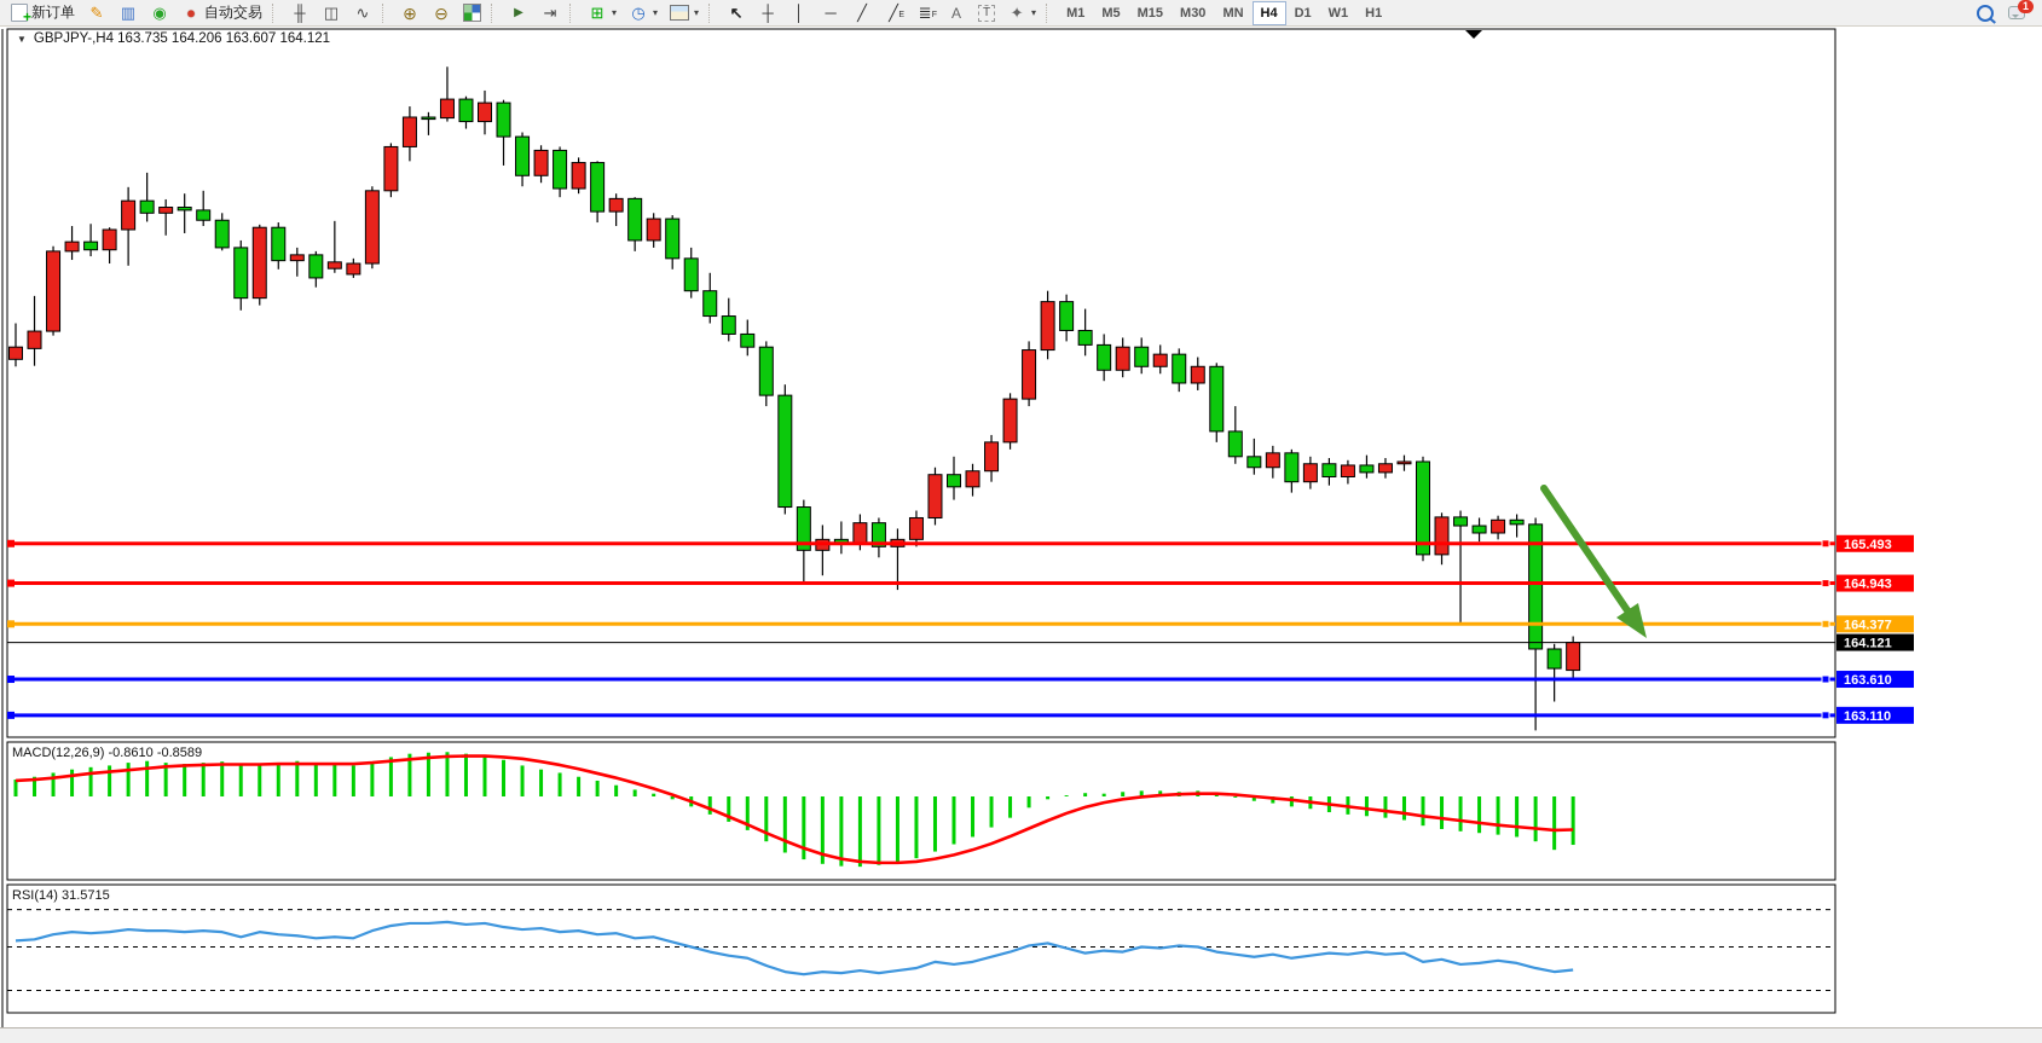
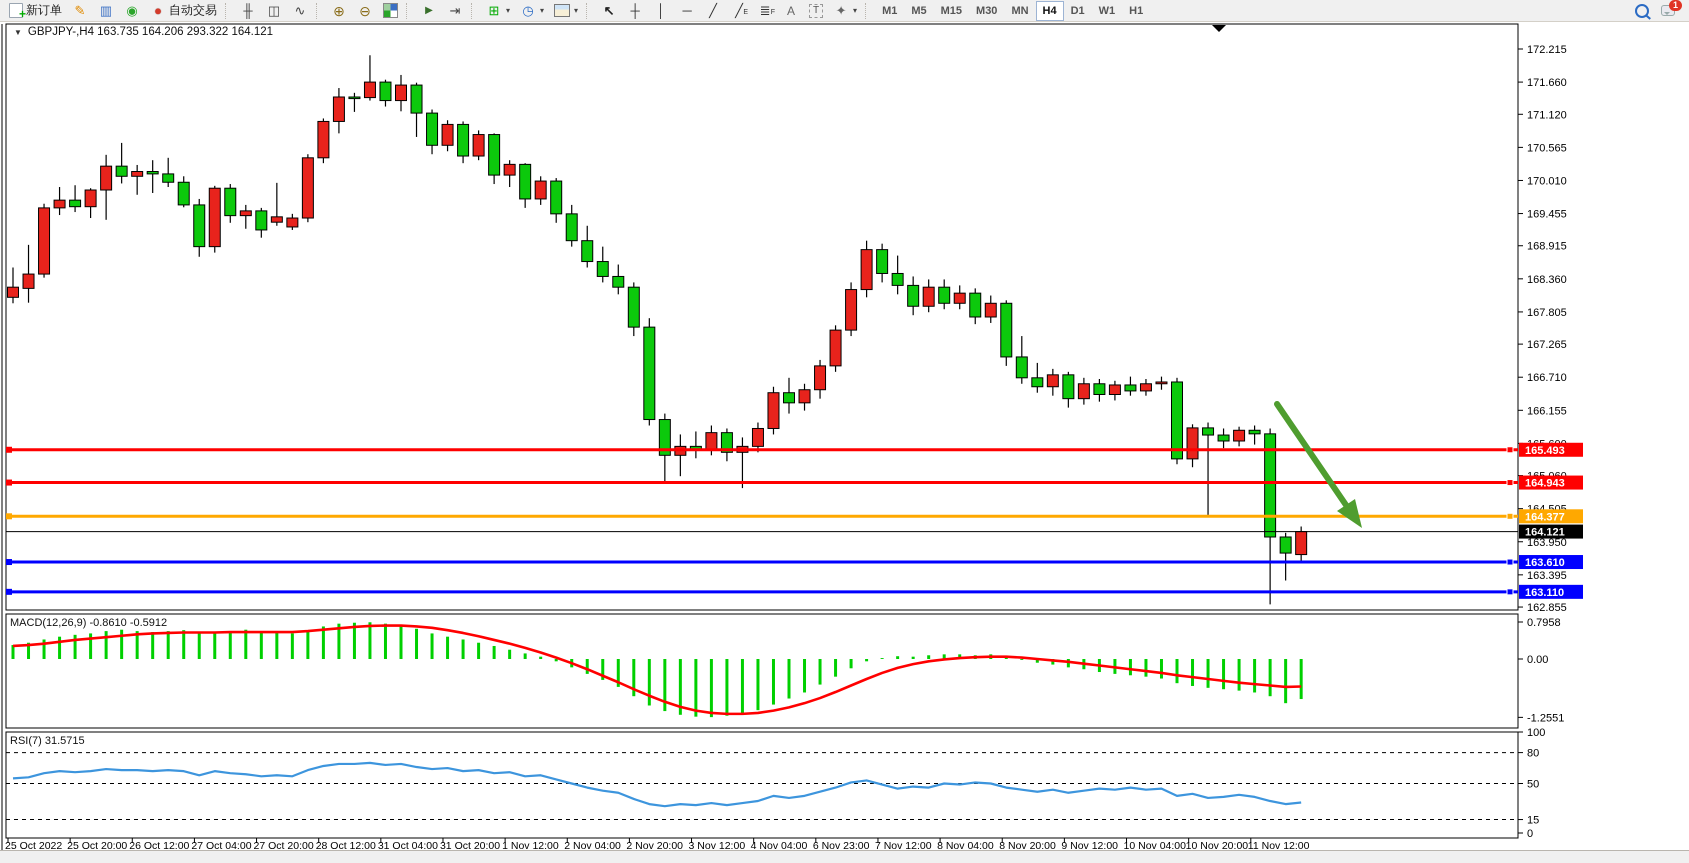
+ 172.215
+ 171.660
+ 171.120
+ 170.565
+ 170.010
+ 169.455
+ 168.915
+ 168.360
+ 167.805
+ 167.265
+ 166.710
+ 166.155
+ 163.950
+ 163.395
+ 162.855
+ 0.7958
+ 0.00
+ -1.2551
+ 100
+ 80
+ 50
+ 15
+ 0
+ 25 Oct 2022
+ 25 Oct 20:00
+ 26 Oct 12:00
+ 27 Oct 04:00
+ 27 Oct 20:00
+ 28 Oct 12:00
+ 31 Oct 04:00
+ 31 Oct 20:00
+ 1 Nov 12:00
+ 2 Nov 04:00
+ 2 Nov 20:00
+ 3 Nov 12:00
+ 4 Nov 04:00
+ 6 Nov 23:00
+ 7 Nov 12:00
+ 8 Nov 04:00
+ 8 Nov 20:00
+ 9 Nov 12:00
+ 10 Nov 04:00
+ 10 Nov 20:00
+ 11 Nov 12:00
  165.493
  164.943
  164.377
  164.121
  163.610
  163.110
- ▼ GBPJPY-,H4 163.735 164.206 163.607 164.121
+ ▼ GBPJPY-,H4 163.735 164.206 293.322 164.121
- MACD(12,26,9) -0.8610 -0.8589
+ MACD(12,26,9) -0.8610 -0.5912
- RSI(14) 31.5715
+ RSI(7) 31.5715
  新订单
  自动交易
  ▾
  ▾
  ▾
  ▾
  M1
  M5
  M15
  M30
  MN
  H4
  D1
  W1
  H1
  1
